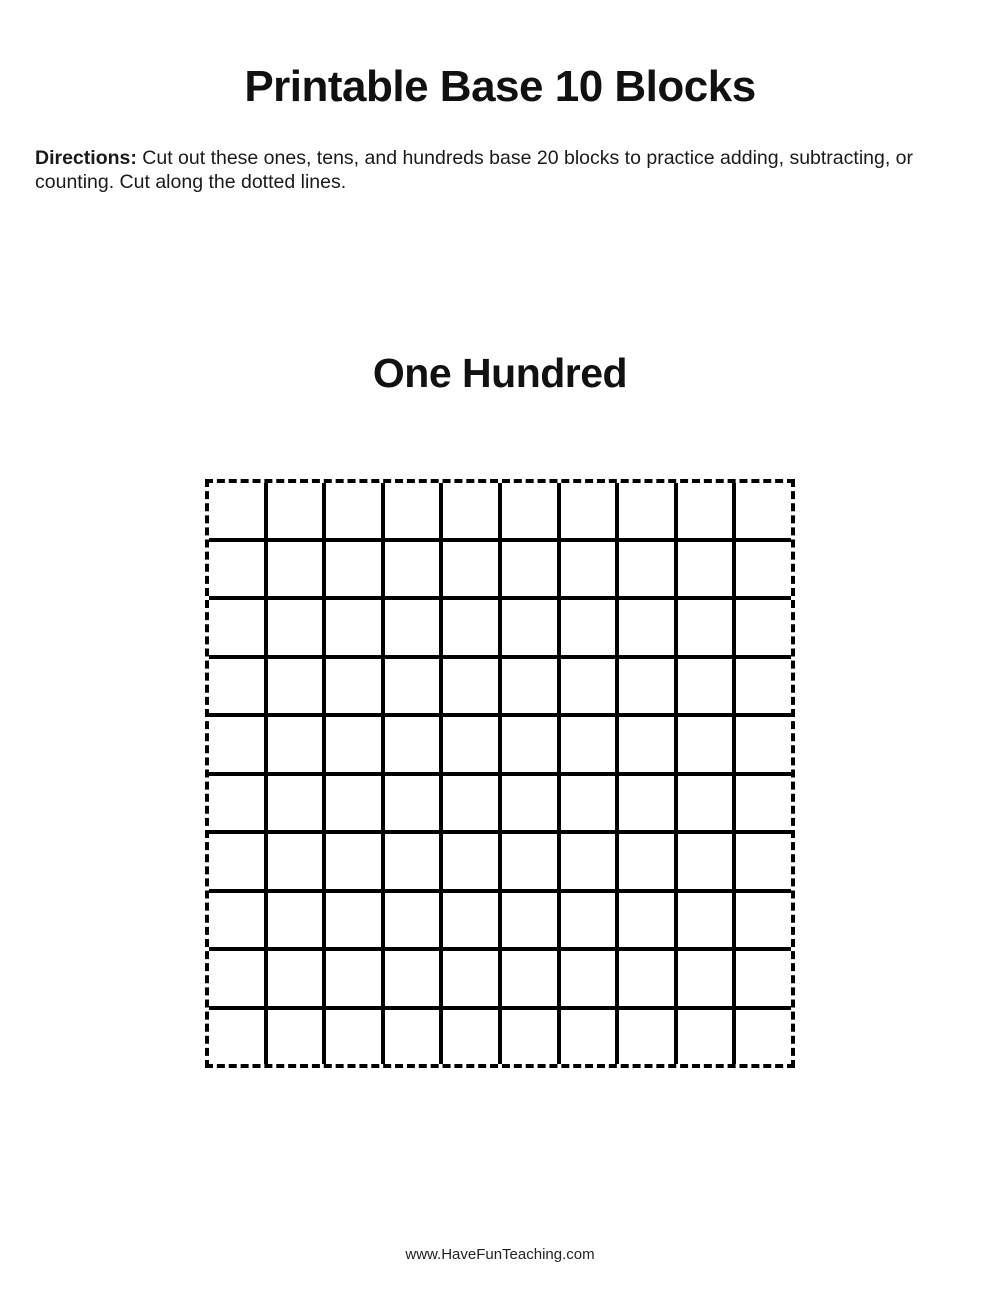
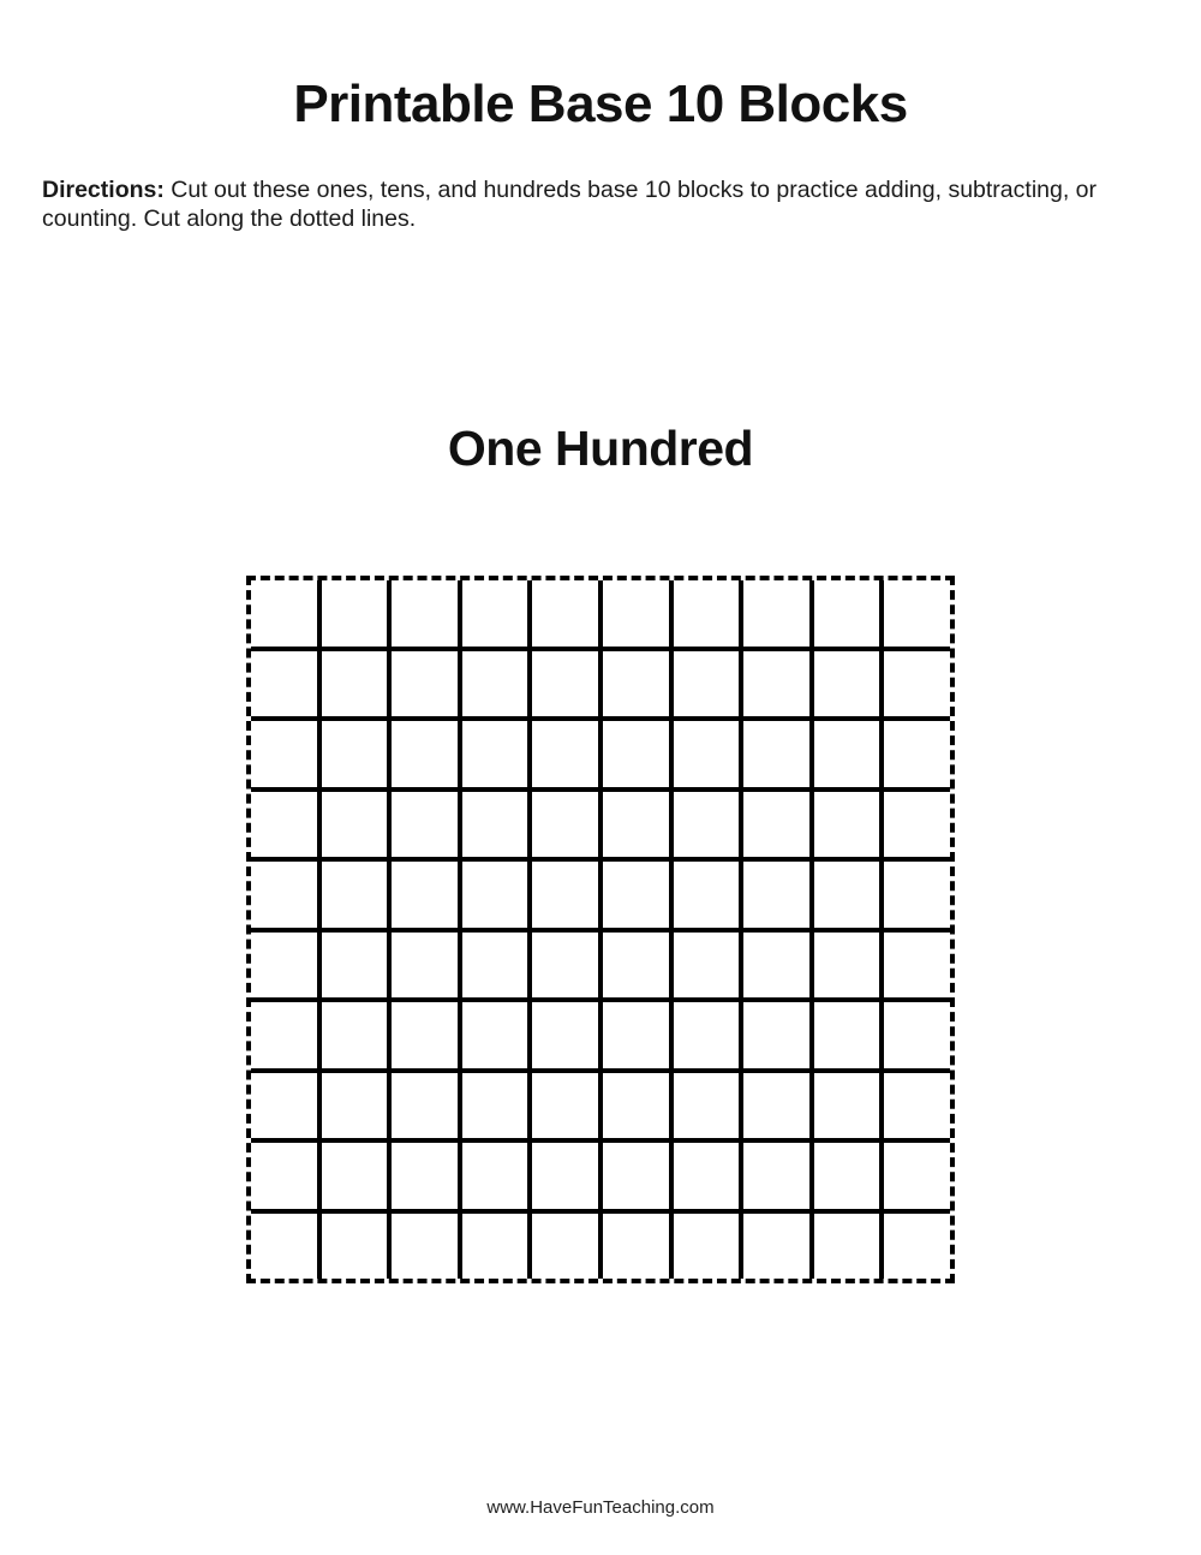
  Printable Base 10 Blocks
- Directions: Cut out these ones, tens, and hundreds base 20 blocks to practice adding, subtracting, or counting. Cut along the dotted lines.
+ Directions: Cut out these ones, tens, and hundreds base 10 blocks to practice adding, subtracting, or counting. Cut along the dotted lines.
  One Hundred
  www.HaveFunTeaching.com
